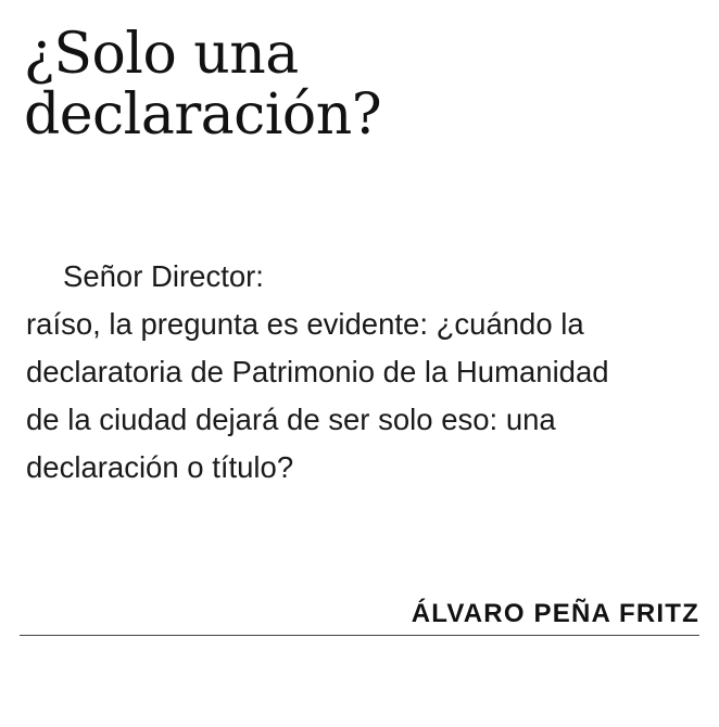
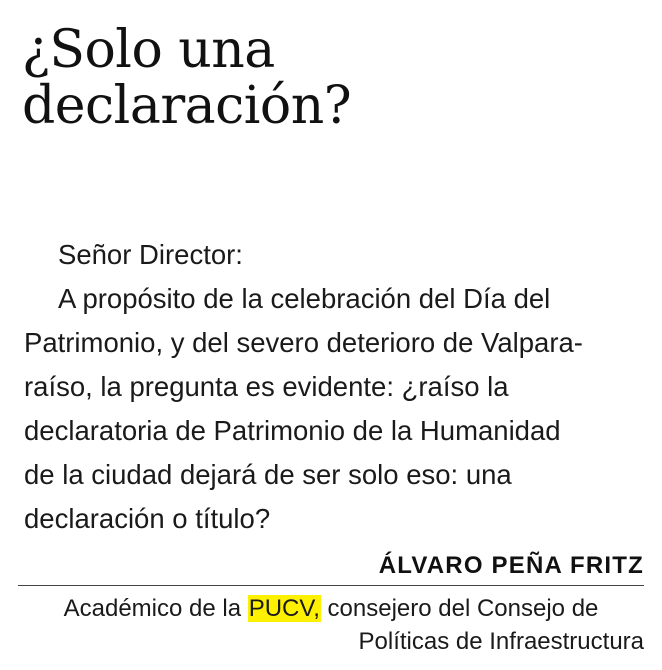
  ¿Solo una
  declaración?
  Señor Director:
+ A propósito de la celebración del Día del
+ Patrimonio, y del severo deterioro de Valpara-
- raíso, la pregunta es evidente: ¿cuándo la
+ raíso, la pregunta es evidente: ¿raíso la
  declaratoria de Patrimonio de la Humanidad
  de la ciudad dejará de ser solo eso: una
  declaración o título?
  ÁLVARO PEÑA FRITZ
+ Académico de la PUCV, consejero del Consejo de
+ Políticas de Infraestructura
